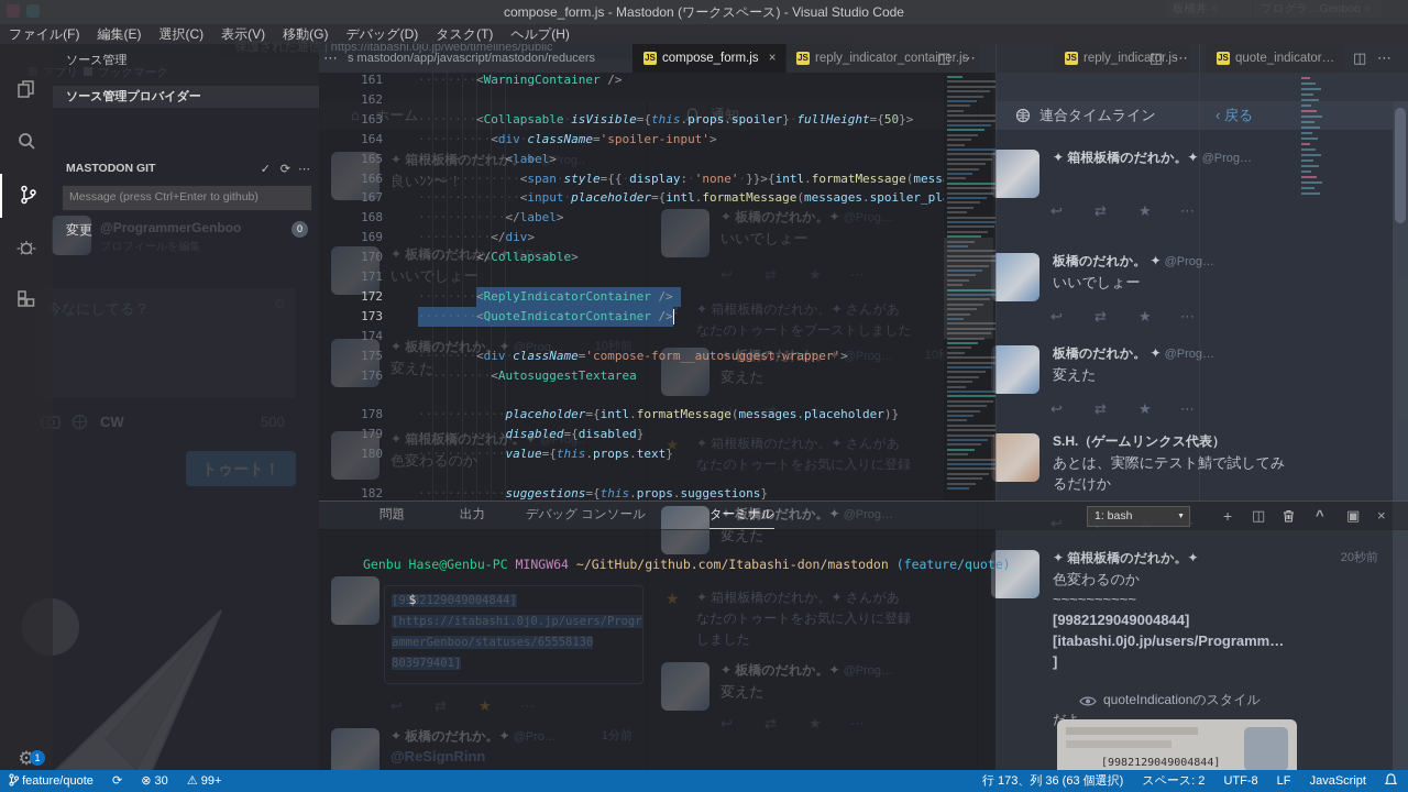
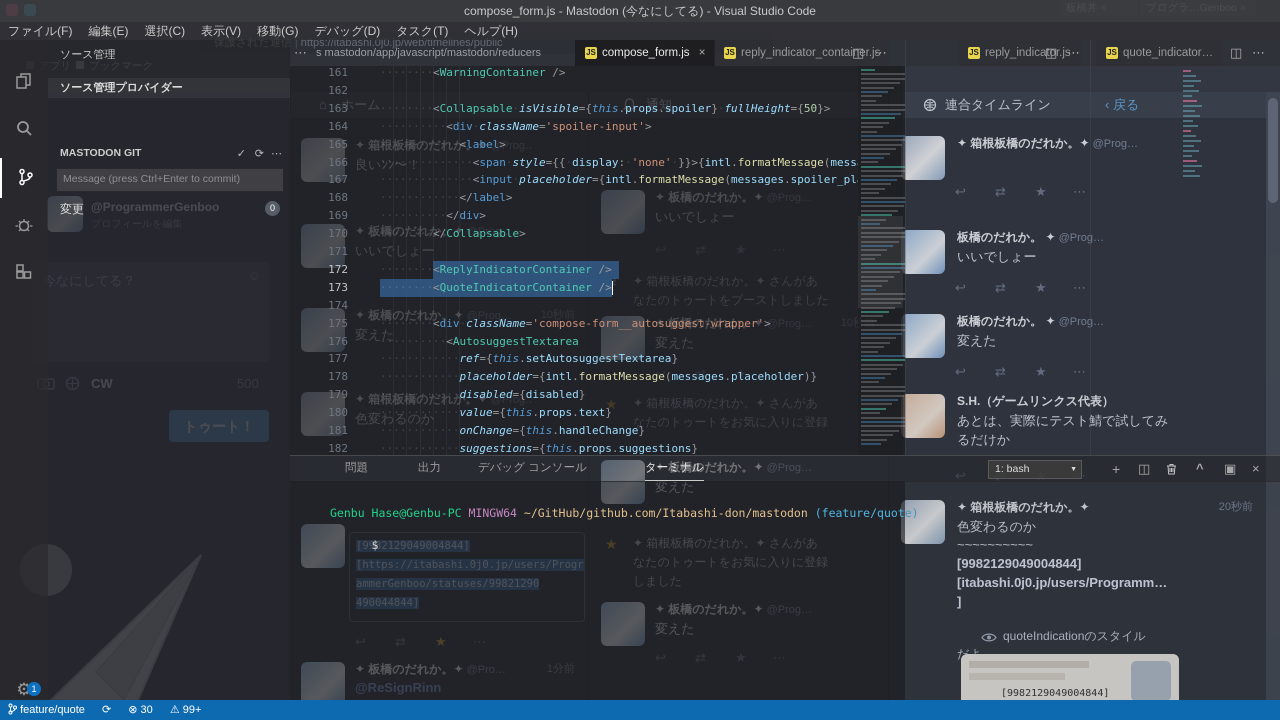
  保護された通信 | https://itabashi.0j0.jp/web/timelines/public
  @ProgrammerGenboo
  今なにしてる？
  CW
  トゥート！
  ⌂
  ホーム
  ✦ 箱根板橋のだれか。✦ @Prog…
  良いﾝﾝ〜！
  ✦ 板橋のだれか。✦ @Prog…
  いいでしょー
  ✦ 板橋のだれか。✦ @Prog…
  10秒前
  変えた
  ✦ 箱根板橋のだれか。✦ @Prog…
  色変わるのか
  [9982129049004844]
  [https://itabashi.0j0.jp/users/Progr
- ammerGenboo/statuses/65558130
+ ammerGenboo/statuses/99821290
- 803979401]
+ 490044844]
  ★
  ✦ 板橋のだれか。✦ @Pro…
  1分前
  @ReSignRinn
  通知
  いいでしょー
  ✦ 箱根板橋のだれか。✦ さんがあ
  なたのトゥートをブーストしました
  ✦ 板橋のだれか。✦ @Prog…
  10秒前
  変えた
  ↩
  ⇄
  ★
  ⋯
  ★
  ✦ 箱根板橋のだれか。✦ さんがあ
  なたのトゥートをお気に入りに登録
  ✦ 板橋のだれか。✦ @Prog…
  変えた
  ★
  ✦ 箱根板橋のだれか。✦ さんがあ
  なたのトゥートをお気に入りに登録
  しました
  ✦ 板橋のだれか。✦ @Prog…
  変えた
  連合タイムライン
  ‹ 戻る
  quoteIndicationのスタイル
  [9982129049004844]
  ✦ 箱根板橋のだれか。✦ @Prog…
  ↩
  ⇄
  ★
  ⋯
  板橋のだれか。 ✦ @Prog…
  いいでしょー
  ↩
  ⇄
  ★
  ⋯
  板橋のだれか。 ✦ @Prog…
  変えた
  ↩
  ⇄
  ★
  ⋯
  S.H.（ゲームリンクス代表）
  あとは、実際にテスト鯖で試してみ
  るだけか
  ↩
  ✦ 箱根板橋のだれか。✦
  20秒前
  色変わるのか
  ~~~~~~~~~~
  [9982129049004844]
  [itabashi.0j0.jp/users/Programm…
  ]
- compose_form.js - Mastodon (ワークスペース) - Visual Studio Code
+ compose_form.js - Mastodon (今なにしてる) - Visual Studio Code
  ファイル(F) 編集(E) 選択(C) 表示(V) 移動(G) デバッグ(D) タスク(T) ヘルプ(H)
  ⚙
  1
  ソース管理
  ソース管理プロバイダー
  MASTODON GIT
  ✓
  ⟳
  ⋯
- Message (press Ctrl+Enter to github)
+ Message (press Ctrl+Enter to commit)
  変更
  0
  ⋯
  s mastodon/app/javascript/mastodon/reducers
  JS compose_form.js ×
  JS reply_indicator_container.js
  JS reply_indicator.js
  JS quote_indicator…
  ◫
  ⋯
  ◫
  ⋯
  ◫
  ⋯
  161
  ········<WarningContainer />
  162
  163
  ········<Collapsable·isVisible={this.props.spoiler}·fullHeight={50}>
  164
  ··········<div·className='spoiler-input'>
  165
  ············<label>
  166
  167
  168
  ············</label>
  169
  ··········</div>
  170
  ········</Collapsable>
  171
  172
  ········<ReplyIndicatorContainer />
  173
  ········<QuoteIndicatorContainer />
  174
  175
  ········<div·className='compose-form__autosuggest-wrapper'>
  176
  ··········<AutosuggestTextarea
+ 177
+ ············ref={this.setAutosuggestTextarea}
  178
  ············placeholder={intl.formatMessage(messages.placeholder)}
  179
  ············disabled={disabled}
  180
  ············value={this.props.text}
+ 181
+ ············onChange={this.handleChange}
  182
  ············suggestions={this.props.suggestions}
  問題
  出力
  デバッグ コンソール
  ターミナル
  1: bash
  +
  ◫
  ^
  ▣
  ×
  Genbu Hase@Genbu-PC MINGW64 ~/GitHub/github.com/Itabashi-don/mastodon (feature/quote)
  $
  feature/quote ⟳ ⊗ 30 ⚠ 99+
- 行 173、列 36 (63 個選択) スペース: 2 UTF-8 LF JavaScript
